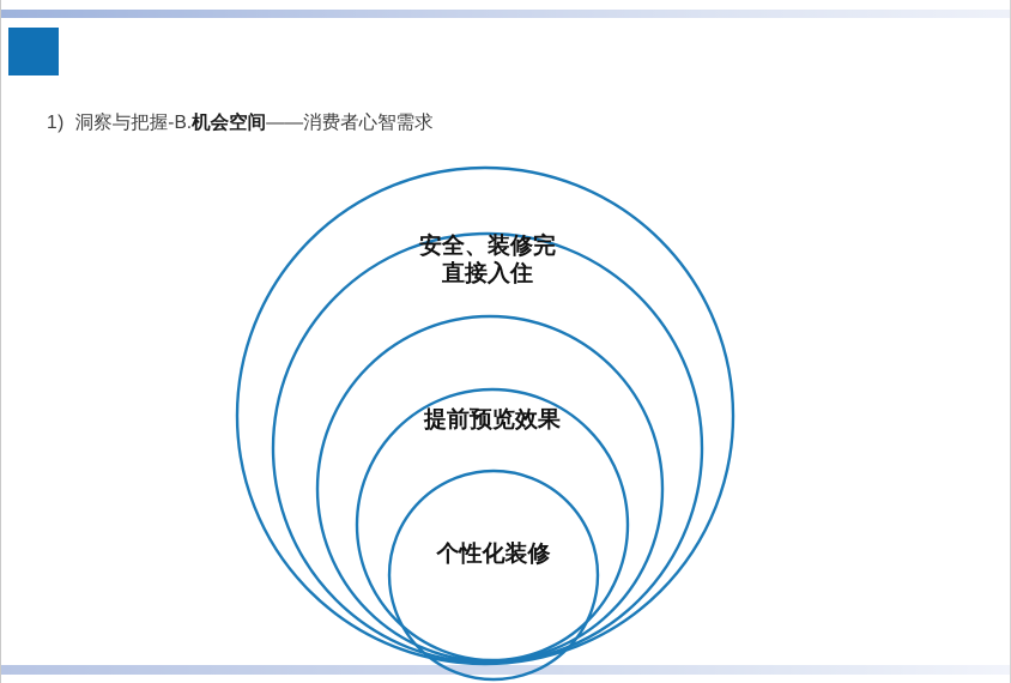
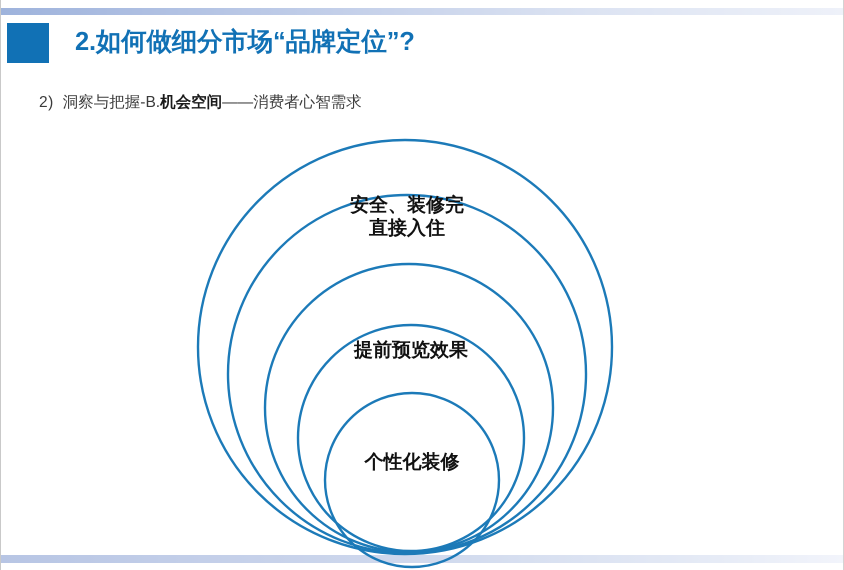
+ 2.如何做细分市场“品牌定位”?
- 1) 洞察与把握-B.机会空间——消费者心智需求
+ 2) 洞察与把握-B.机会空间——消费者心智需求
  安全、装修完直接入住
  提前预览效果
  个性化装修
